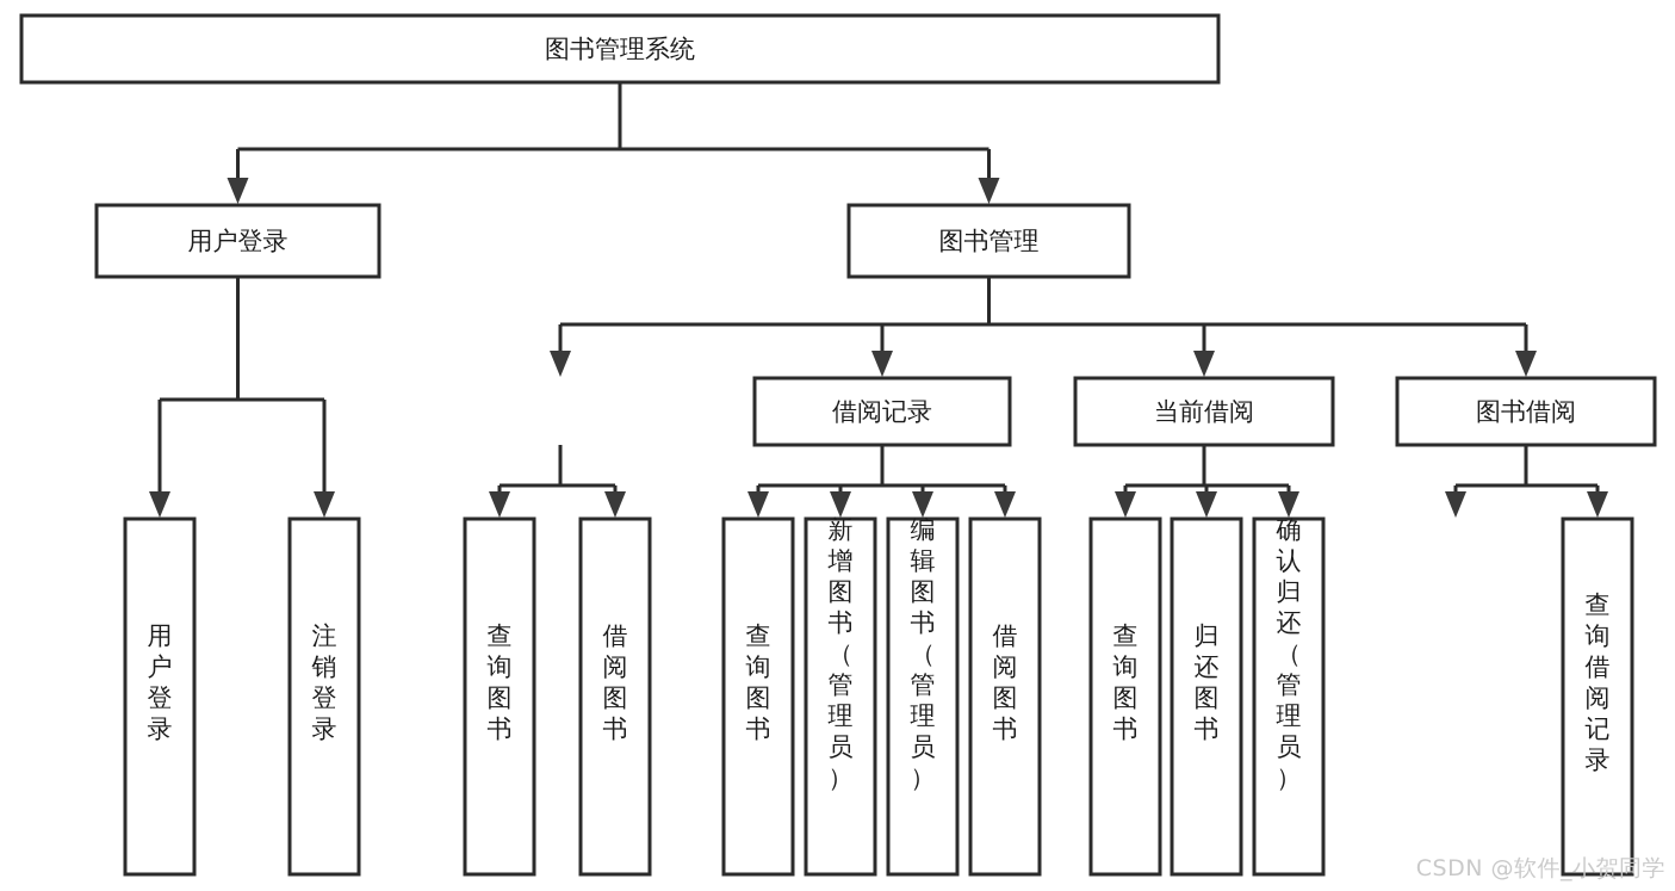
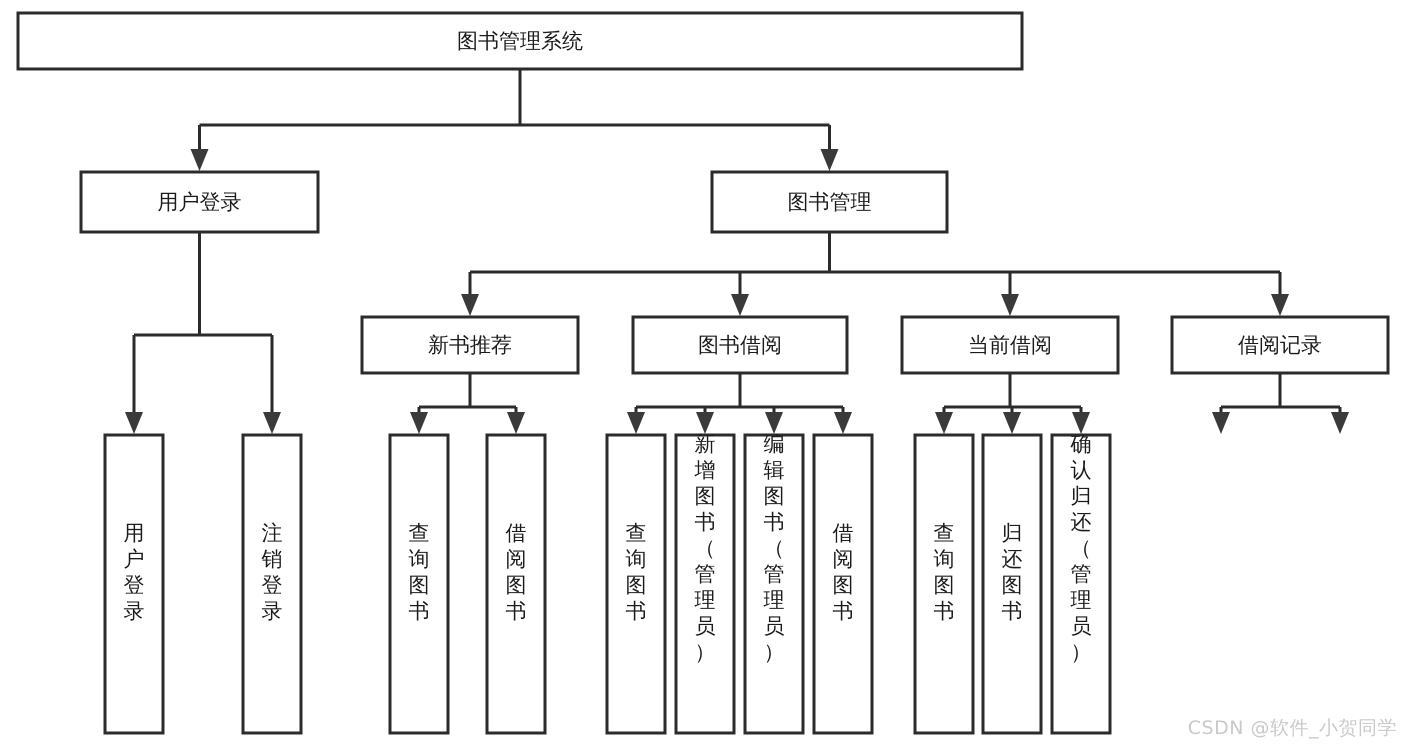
  图书管理系统
  用户登录
  图书管理
+ 新书推荐
- 借阅记录
+ 图书借阅
  当前借阅
- 图书借阅
+ 借阅记录
  用户登录
  注销登录
  查询图书
  借阅图书
  查询图书
  新增图书（管理员）
  编辑图书（管理员）
  借阅图书
  查询图书
  归还图书
  确认归还（管理员）
- 查询借阅记录
  CSDN @软件_小贺同学
